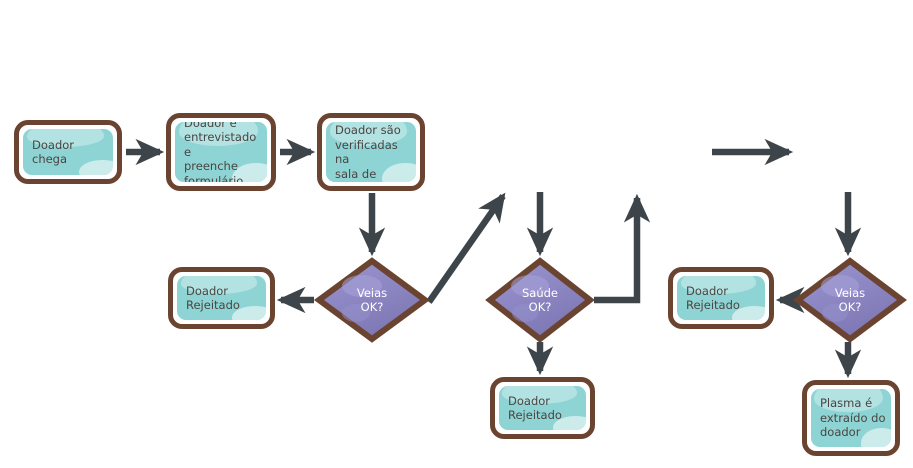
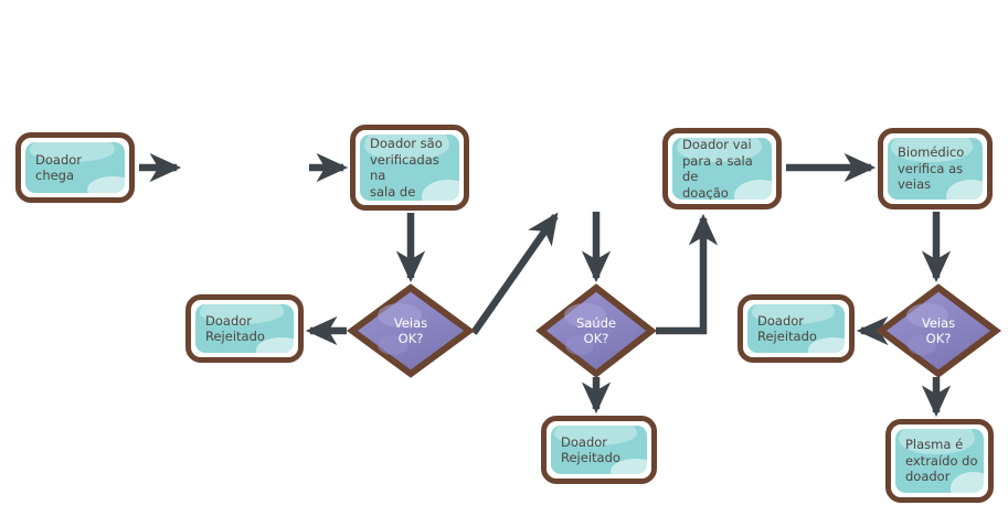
  Doador
  chega
- Doador é
- entrevistado e
- preenche
- formulário
  Doador são
  verificadas na
+ Doador vai
+ para a sala de
+ doação
+ Biomédico
+ verifica as
+ veias
  Doador
  Rejeitado
  Doador
  Rejeitado
  Doador
  Rejeitado
  Plasma é
  extraído do
  doador
  Veias
  OK?
  Saúde
  OK?
  Veias
  OK?
